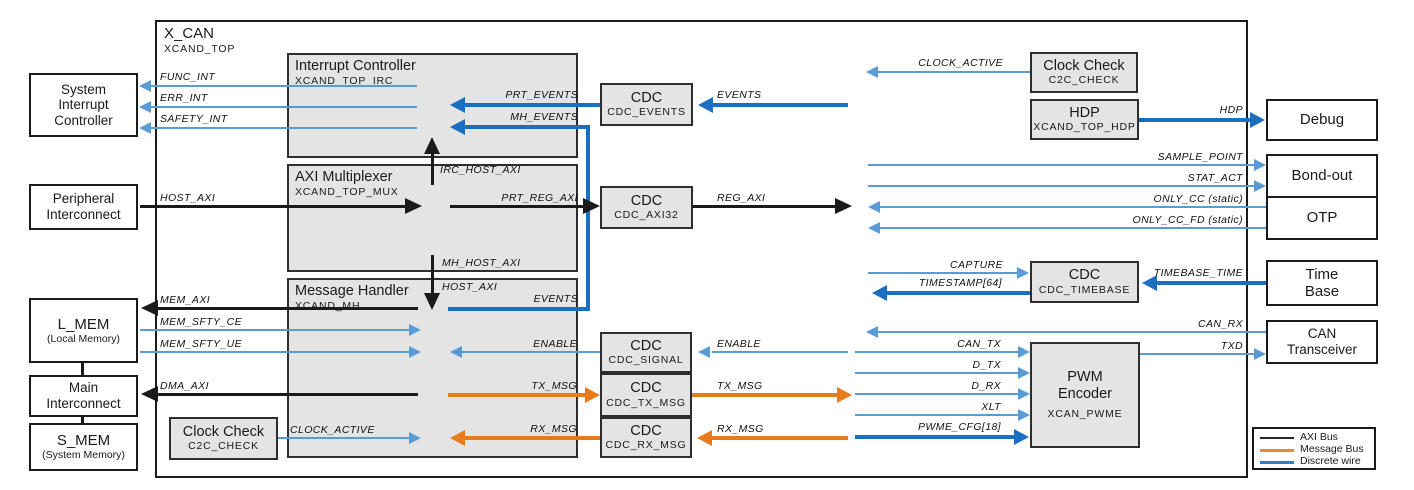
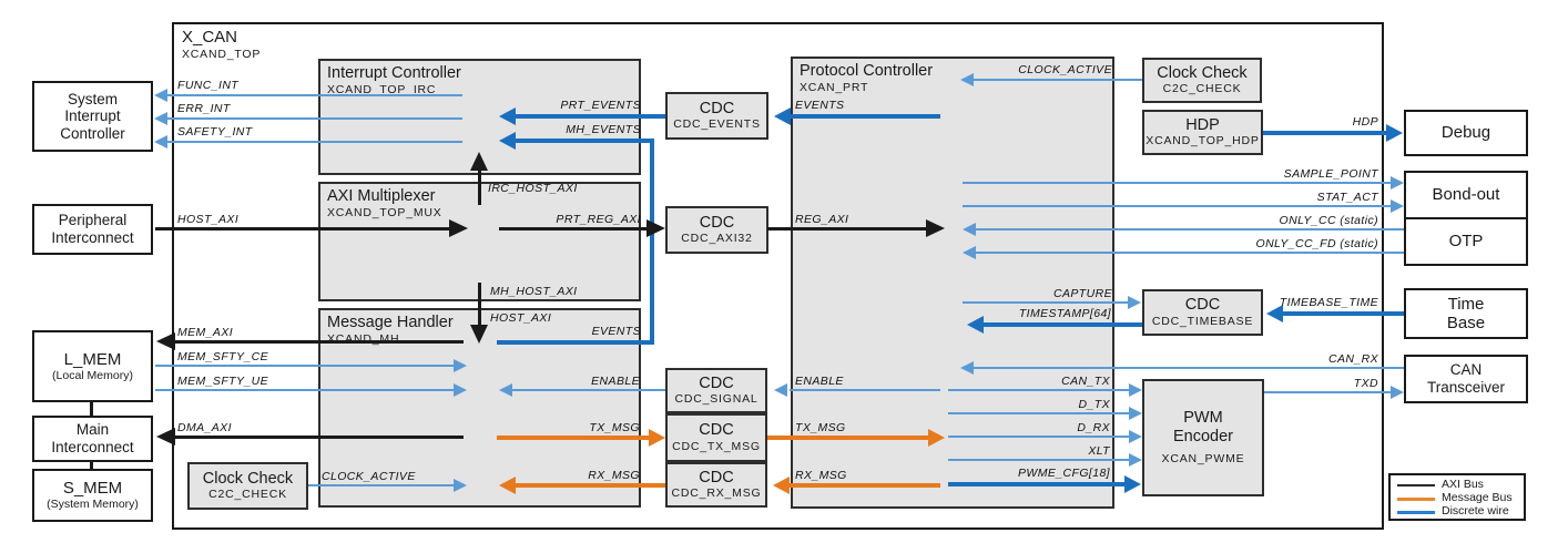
  X_CAN
  XCAND_TOP
  System
  Interrupt
  Controller
  Peripheral
  Interconnect
  L_MEM
  (Local Memory)
  Main
  Interconnect
  S_MEM
  (System Memory)
  Debug
  Bond-out
  OTP
  Time
  Base
  CAN
  Transceiver
  Interrupt Controller
  XCAND_TOP_IRC
  AXI Multiplexer
  XCAND_TOP_MUX
  Message Handler
  XCAND_MH
+ Protocol Controller
+ XCAN_PRT
  Clock Check
  C2C_CHECK
  HDP
  XCAND_TOP_HDP
  CDC
  CDC_EVENTS
  CDC
  CDC_AXI32
  CDC
  CDC_TIMEBASE
  CDC
  CDC_SIGNAL
  CDC
  CDC_TX_MSG
  CDC
  CDC_RX_MSG
  PWM
  Encoder
  XCAN_PWME
  Clock Check
  C2C_CHECK
  FUNC_INT
  ERR_INT
  SAFETY_INT
  PRT_EVENTS
  MH_EVENTS
  EVENTS
  EVENTS
  CLOCK_ACTIVE
  HDP
  SAMPLE_POINT
  STAT_ACT
  ONLY_CC (static)
  ONLY_CC_FD (static)
  HOST_AXI
  IRC_HOST_AXI
  PRT_REG_AXI
  REG_AXI
  MH_HOST_AXI
  HOST_AXI
  CAPTURE
  TIMESTAMP[64]
  TIMEBASE_TIME
  MEM_AXI
  MEM_SFTY_CE
  MEM_SFTY_UE
  DMA_AXI
  CLOCK_ACTIVE
  ENABLE
  ENABLE
  TX_MSG
  TX_MSG
  RX_MSG
  RX_MSG
  CAN_RX
  TXD
  CAN_TX
  D_TX
  D_RX
  XLT
  PWME_CFG[18]
  AXI Bus
  Message Bus
  Discrete wire
